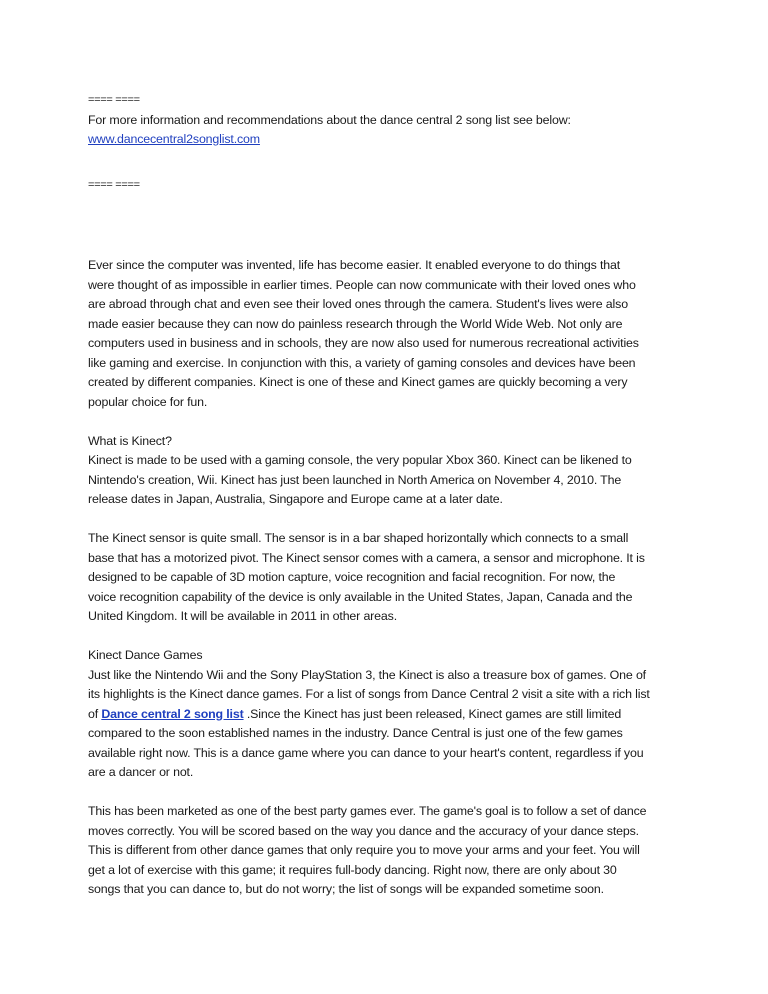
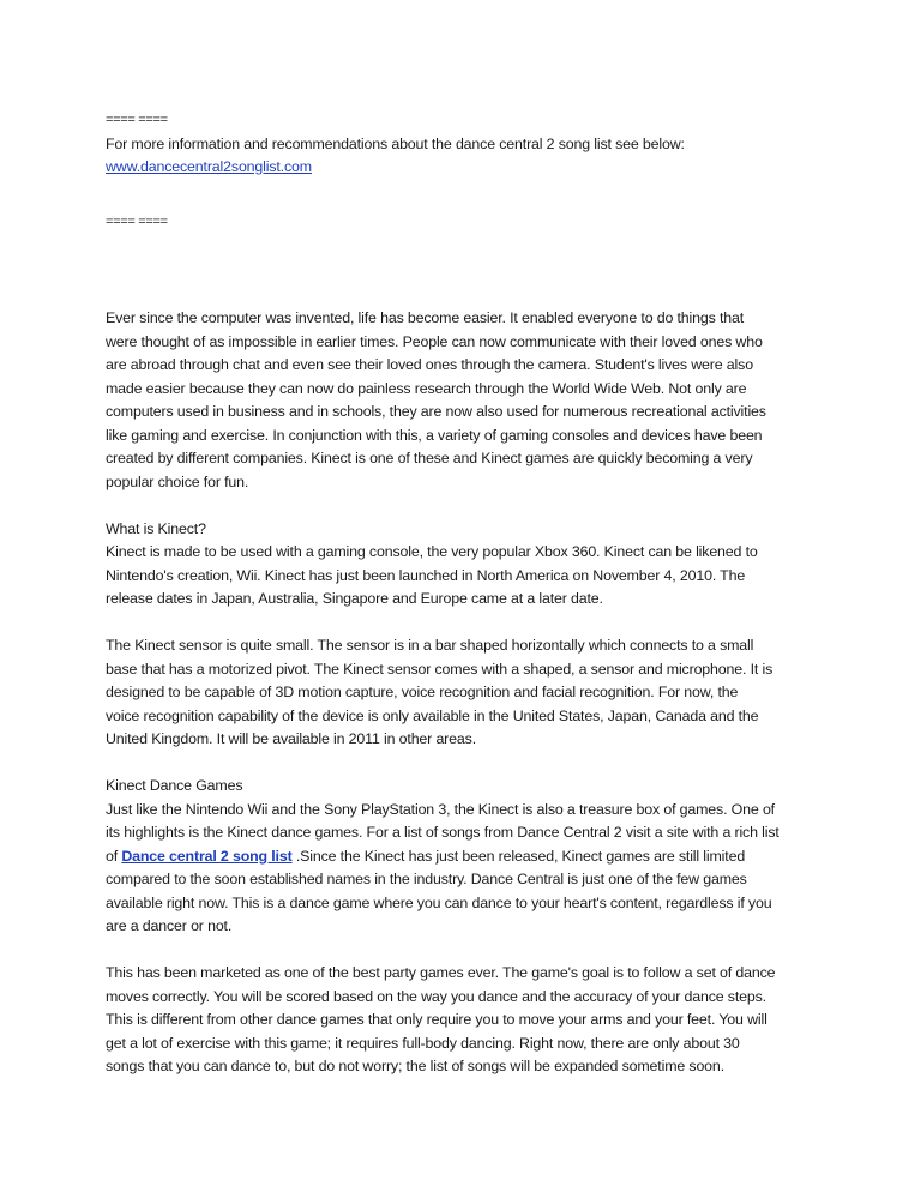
  ==== ====
  For more information and recommendations about the dance central 2 song list see below:
  www.dancecentral2songlist.com
  ==== ====
  Ever since the computer was invented, life has become easier. It enabled everyone to do things that
  were thought of as impossible in earlier times. People can now communicate with their loved ones who
  are abroad through chat and even see their loved ones through the camera. Student's lives were also
  made easier because they can now do painless research through the World Wide Web. Not only are
  computers used in business and in schools, they are now also used for numerous recreational activities
  like gaming and exercise. In conjunction with this, a variety of gaming consoles and devices have been
  created by different companies. Kinect is one of these and Kinect games are quickly becoming a very
  popular choice for fun.
  What is Kinect?
  Kinect is made to be used with a gaming console, the very popular Xbox 360. Kinect can be likened to
  Nintendo's creation, Wii. Kinect has just been launched in North America on November 4, 2010. The
  release dates in Japan, Australia, Singapore and Europe came at a later date.
  The Kinect sensor is quite small. The sensor is in a bar shaped horizontally which connects to a small
- base that has a motorized pivot. The Kinect sensor comes with a camera, a sensor and microphone. It is
+ base that has a motorized pivot. The Kinect sensor comes with a shaped, a sensor and microphone. It is
  designed to be capable of 3D motion capture, voice recognition and facial recognition. For now, the
  voice recognition capability of the device is only available in the United States, Japan, Canada and the
  United Kingdom. It will be available in 2011 in other areas.
  Kinect Dance Games
  Just like the Nintendo Wii and the Sony PlayStation 3, the Kinect is also a treasure box of games. One of
  its highlights is the Kinect dance games. For a list of songs from Dance Central 2 visit a site with a rich list
  of Dance central 2 song list .Since the Kinect has just been released, Kinect games are still limited
  compared to the soon established names in the industry. Dance Central is just one of the few games
  available right now. This is a dance game where you can dance to your heart's content, regardless if you
  are a dancer or not.
  This has been marketed as one of the best party games ever. The game's goal is to follow a set of dance
  moves correctly. You will be scored based on the way you dance and the accuracy of your dance steps.
  This is different from other dance games that only require you to move your arms and your feet. You will
  get a lot of exercise with this game; it requires full-body dancing. Right now, there are only about 30
  songs that you can dance to, but do not worry; the list of songs will be expanded sometime soon.
